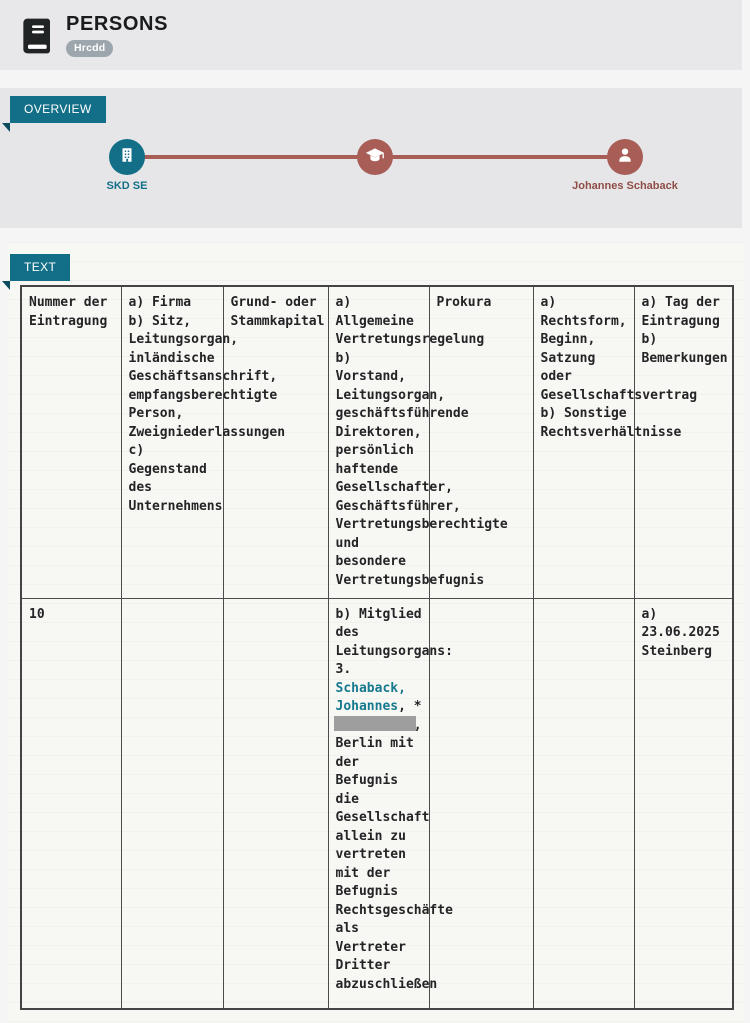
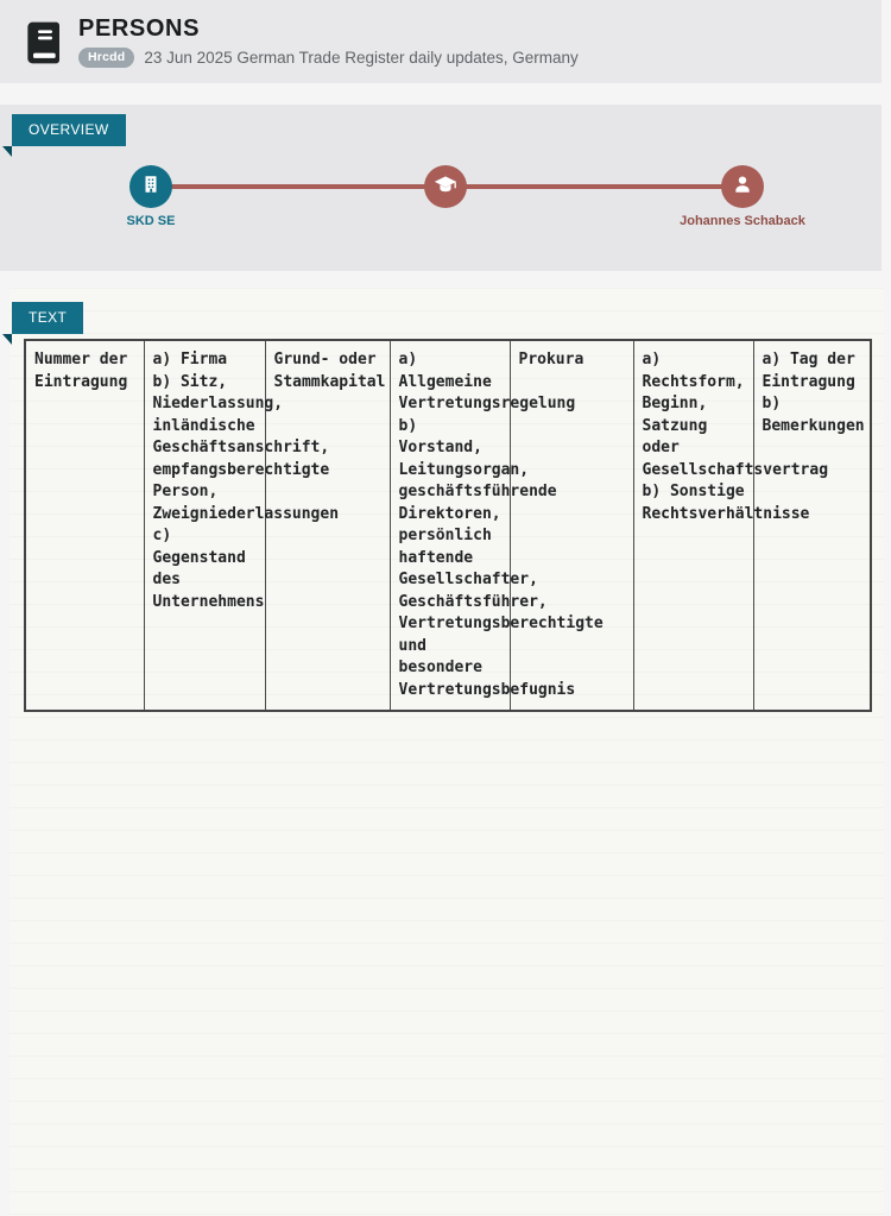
  PERSONS
  Hrcdd
+ 23 Jun 2025 German Trade Register daily updates, Germany
  OVERVIEW
  SKD SE
  Johannes Schaback
  TEXT
- Nummer der Eintragung	a) Firma b) Sitz, Leitungsorgan, inländische Geschäftsanschrift, empfangsberechtigte Person, Zweigniederlassungen c) Gegenstand des Unternehmens	Grund- oder Stammkapital	a) Allgemeine Vertretungsregelung b) Vorstand, Leitungsorgan, geschäftsführende Direktoren, persönlich haftende Gesellschafter, Geschäftsführer, Vertretungsberechtigte und besondere Vertretungsbefugnis	Prokura	a) Rechtsform, Beginn, Satzung oder Gesellschaftsvertrag b) Sonstige Rechtsverhältnisse	a) Tag der Eintragung b) Bemerkungen
+ Nummer der Eintragung	a) Firma b) Sitz, Niederlassung, inländische Geschäftsanschrift, empfangsberechtigte Person, Zweigniederlassungen c) Gegenstand des Unternehmens	Grund- oder Stammkapital	a) Allgemeine Vertretungsregelung b) Vorstand, Leitungsorgan, geschäftsführende Direktoren, persönlich haftende Gesellschafter, Geschäftsführer, Vertretungsberechtigte und besondere Vertretungsbefugnis	Prokura	a) Rechtsform, Beginn, Satzung oder Gesellschaftsvertrag b) Sonstige Rechtsverhältnisse	a) Tag der Eintragung b) Bemerkungen
- 10			b) Mitglied des Leitungsorgans: 3. Schaback, Johannes, * .........., Berlin mit der Befugnis die Gesellschaft allein zu vertreten mit der Befugnis Rechtsgeschäfte als Vertreter Dritter abzuschließen			a) 23.06.2025 Steinberg
